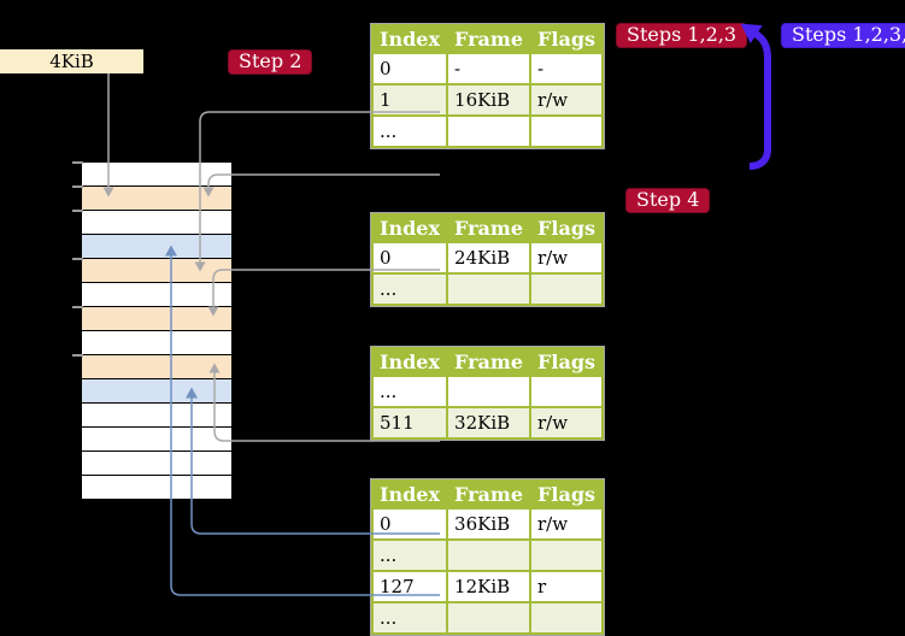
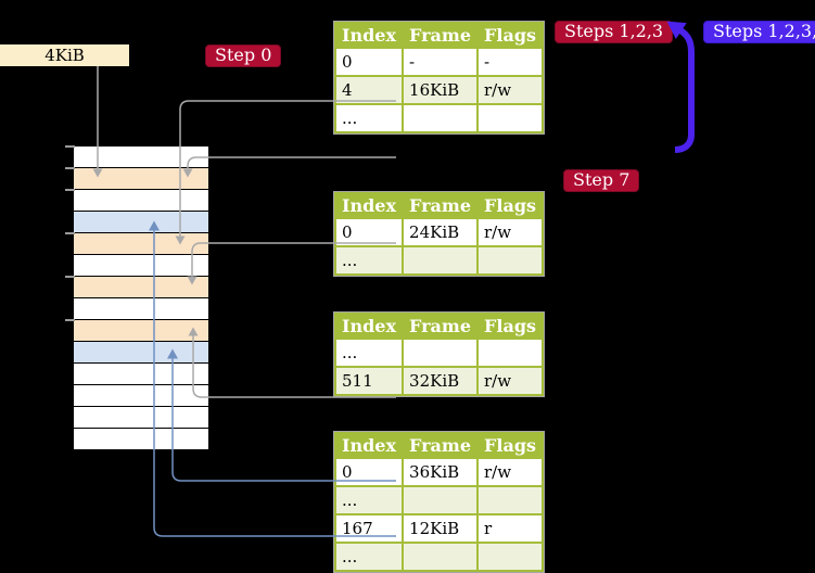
  4KiB
- Step 2
+ Step 0
  Steps 1,2,3
  Steps 1,2,3
- Step 4
+ Step 7
  Index	Frame	Flags
  0	-	-
- 1	16KiB	r/w
+ 4	16KiB	r/w
  ...
  Index	Frame	Flags
  0	24KiB	r/w
  ...
  Index	Frame	Flags
  ...
  511	32KiB	r/w
  Index	Frame	Flags
  0	36KiB	r/w
  ...
- 127	12KiB	r
+ 167	12KiB	r
  ...
